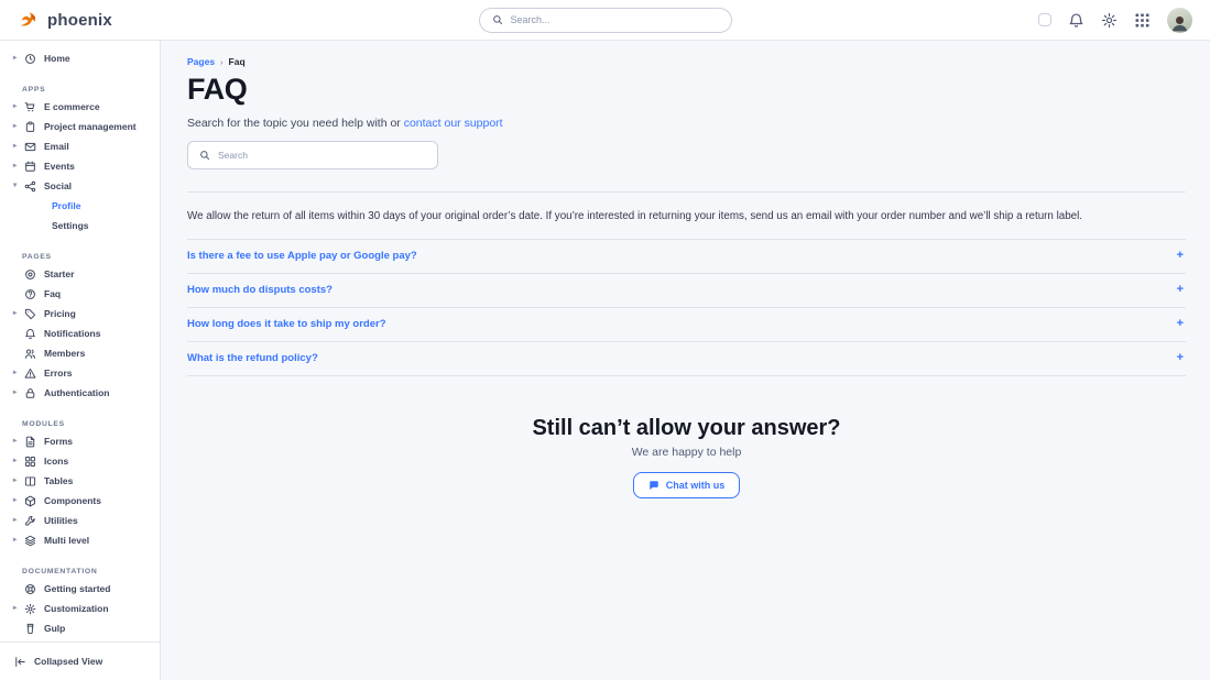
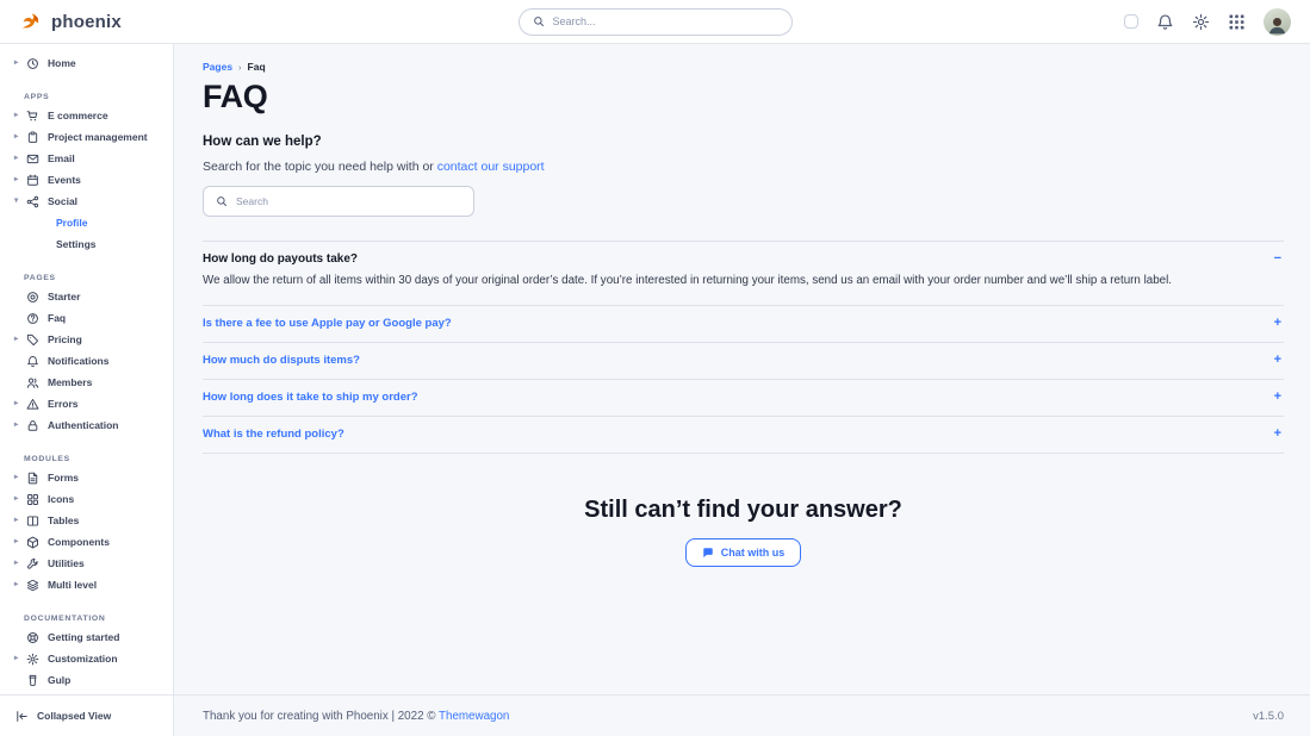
  phoenix
  Search...
  Home
  E commerce
  Project management
  Email
  Events
  Social
  Profile
  Settings
  Starter
  Faq
  Pricing
  Notifications
  Members
  Errors
  Authentication
  Forms
  Icons
  Tables
  Components
  Utilities
  Multi level
  Getting started
  Customization
  Gulp
  Collapsed View
  Pages
  ›
  Faq
  FAQ
+ How can we help?
  Search for the topic you need help with or contact our support
  Search
+ How long do payouts take?
+ −
  We allow the return of all items within 30 days of your original order’s date. If you’re interested in returning your items, send us an email with your order number and we’ll ship a return label.
  Is there a fee to use Apple pay or Google pay?
  +
- How much do disputs costs?
+ How much do disputs items?
  +
  How long does it take to ship my order?
  +
  What is the refund policy?
  +
- Still can’t allow your answer?
+ Still can’t find your answer?
- We are happy to help
  Chat with us
+ Thank you for creating with Phoenix | 2022 © Themewagon
+ v1.5.0
